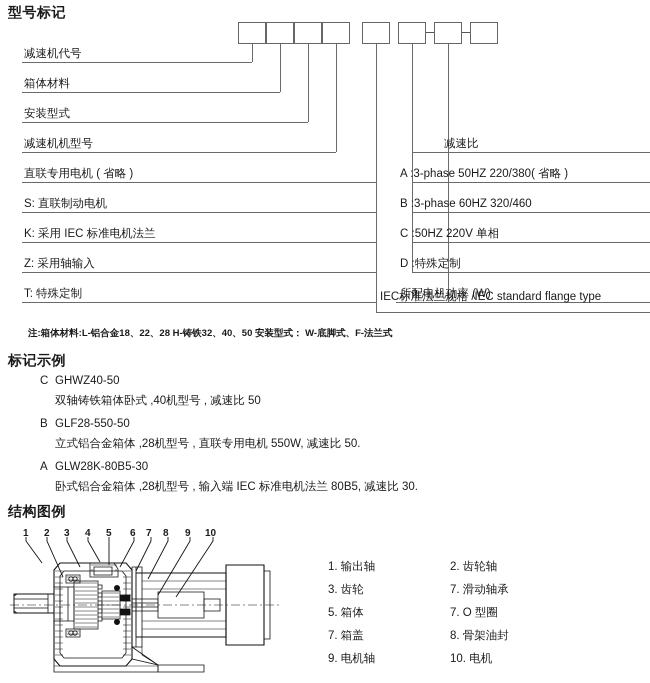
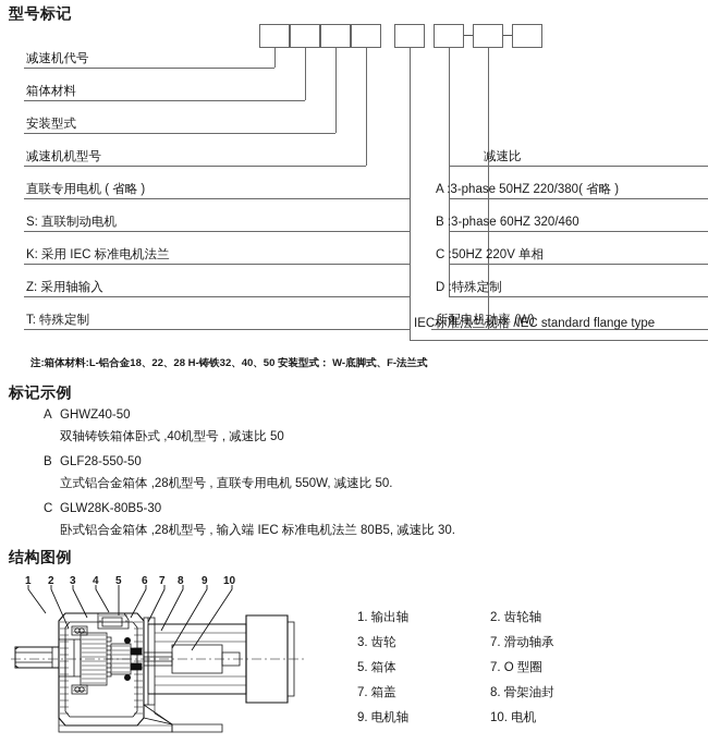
  型号标记
  减速机代号
  箱体材料
  安装型式
  减速机机型号
  直联专用电机 ( 省略 )
  S: 直联制动电机
  K: 采用 IEC 标准电机法兰
  Z: 采用轴输入
  T: 特殊定制
  减速比
  A :3-phase 50HZ 220/380( 省略 )
  B :3-phase 60HZ 320/460
  C :50HZ 220V 单相
  D :特殊定制
  所配电机功率 (W)
  IEC标准法兰规格 /IEC standard flange type
  注:箱体材料:L-铝合金18、22、28 H-铸铁32、40、50 安装型式： W-底脚式、F-法兰式
  标记示例
- C
+ A
  GHWZ40-50
  双轴铸铁箱体卧式 ,40机型号 , 减速比 50
  B
  GLF28-550-50
  立式铝合金箱体 ,28机型号 , 直联专用电机 550W, 减速比 50.
- A
+ C
  GLW28K-80B5-30
  卧式铝合金箱体 ,28机型号 , 输入端 IEC 标准电机法兰 80B5, 减速比 30.
  结构图例
  1
  2
  3
  4
  5
  6
  7
  8
  9
  10
  1. 输出轴
  3. 齿轮
  5. 箱体
  7. 箱盖
  9. 电机轴
  2. 齿轮轴
  7. 滑动轴承
  7. O 型圈
  8. 骨架油封
  10. 电机
